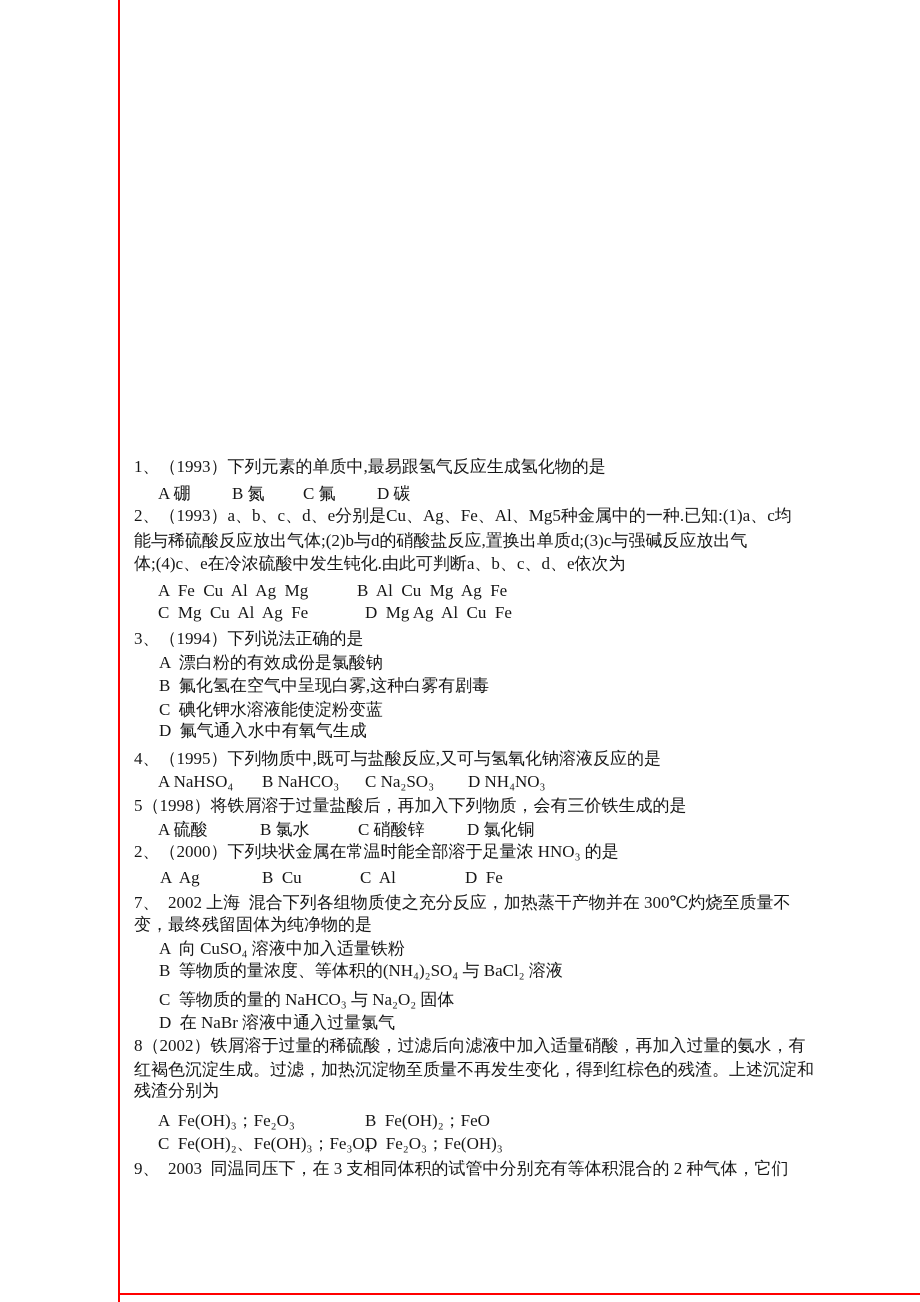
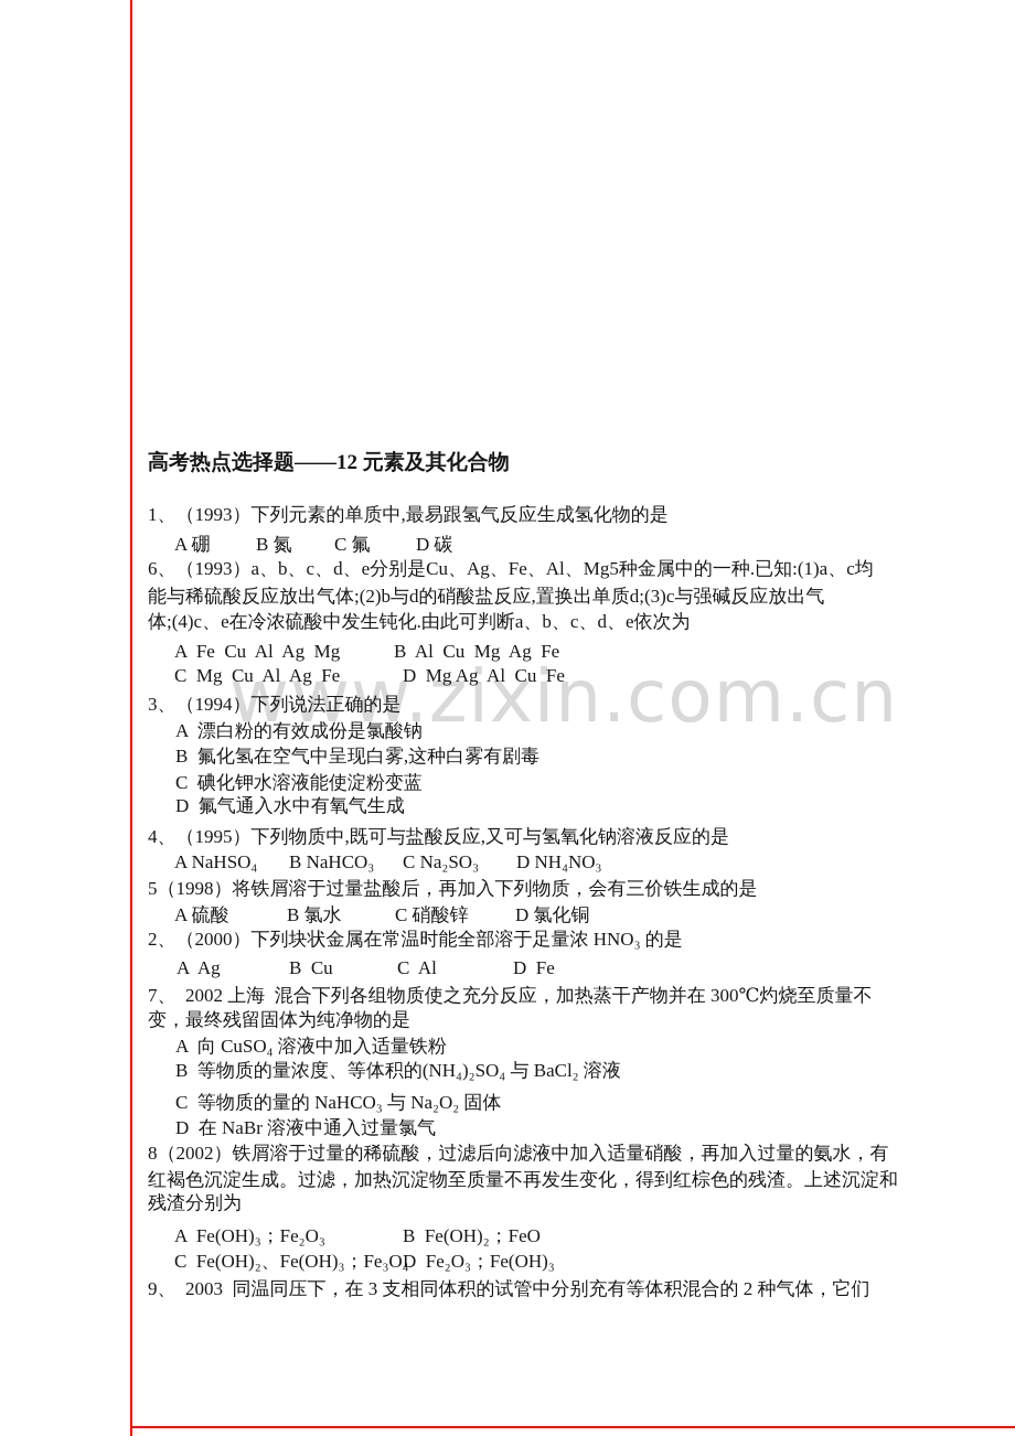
+ www.zixin.com.cn
+ 高考热点选择题——12 元素及其化合物
  1、（1993）下列元素的单质中,最易跟氢气反应生成氢化物的是
  A 硼
  B 氮
  C 氟
  D 碳
- 2、（1993）a、b、c、d、e分别是Cu、Ag、Fe、Al、Mg5种金属中的一种.已知:(1)a、c均
+ 6、（1993）a、b、c、d、e分别是Cu、Ag、Fe、Al、Mg5种金属中的一种.已知:(1)a、c均
  能与稀硫酸反应放出气体;(2)b与d的硝酸盐反应,置换出单质d;(3)c与强碱反应放出气
  体;(4)c、e在冷浓硫酸中发生钝化.由此可判断a、b、c、d、e依次为
  A Fe Cu Al Ag Mg
  B Al Cu Mg Ag Fe
  C Mg Cu Al Ag Fe
  D Mg Ag Al Cu Fe
  3、（1994）下列说法正确的是
  A 漂白粉的有效成份是氯酸钠
  B 氟化氢在空气中呈现白雾,这种白雾有剧毒
  C 碘化钾水溶液能使淀粉变蓝
  D 氟气通入水中有氧气生成
  4、（1995）下列物质中,既可与盐酸反应,又可与氢氧化钠溶液反应的是
  A NaHSO₄
  B NaHCO₃
  C Na₂SO₃
  D NH₄NO₃
  5（1998）将铁屑溶于过量盐酸后，再加入下列物质，会有三价铁生成的是
  A 硫酸
  B 氯水
  C 硝酸锌
  D 氯化铜
  2、（2000）下列块状金属在常温时能全部溶于足量浓 HNO₃ 的是
  A Ag
  B Cu
  C Al
  D Fe
  7、 2002 上海 混合下列各组物质使之充分反应，加热蒸干产物并在 300℃灼烧至质量不
  变，最终残留固体为纯净物的是
  A 向 CuSO₄ 溶液中加入适量铁粉
  B 等物质的量浓度、等体积的(NH₄)₂SO₄ 与 BaCl₂ 溶液
  C 等物质的量的 NaHCO₃ 与 Na₂O₂ 固体
  D 在 NaBr 溶液中通入过量氯气
  8（2002）铁屑溶于过量的稀硫酸，过滤后向滤液中加入适量硝酸，再加入过量的氨水，有
  红褐色沉淀生成。过滤，加热沉淀物至质量不再发生变化，得到红棕色的残渣。上述沉淀和
  残渣分别为
  A Fe(OH)₃；Fe₂O₃
  B Fe(OH)₂；FeO
  C Fe(OH)₂、Fe(OH)₃；Fe₃O₄
  D Fe₂O₃；Fe(OH)₃
  9、 2003 同温同压下，在 3 支相同体积的试管中分别充有等体积混合的 2 种气体，它们
